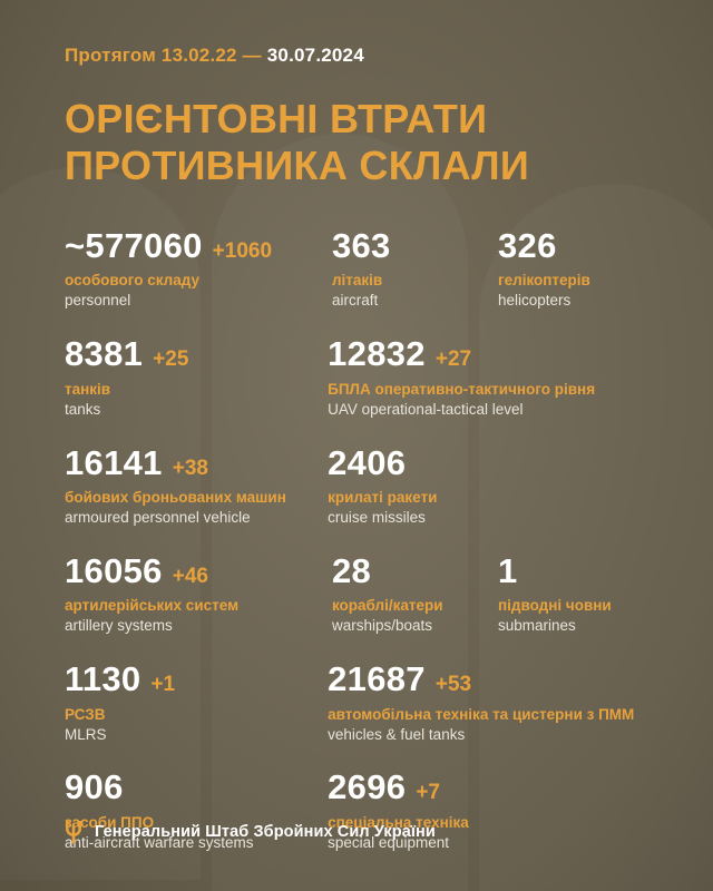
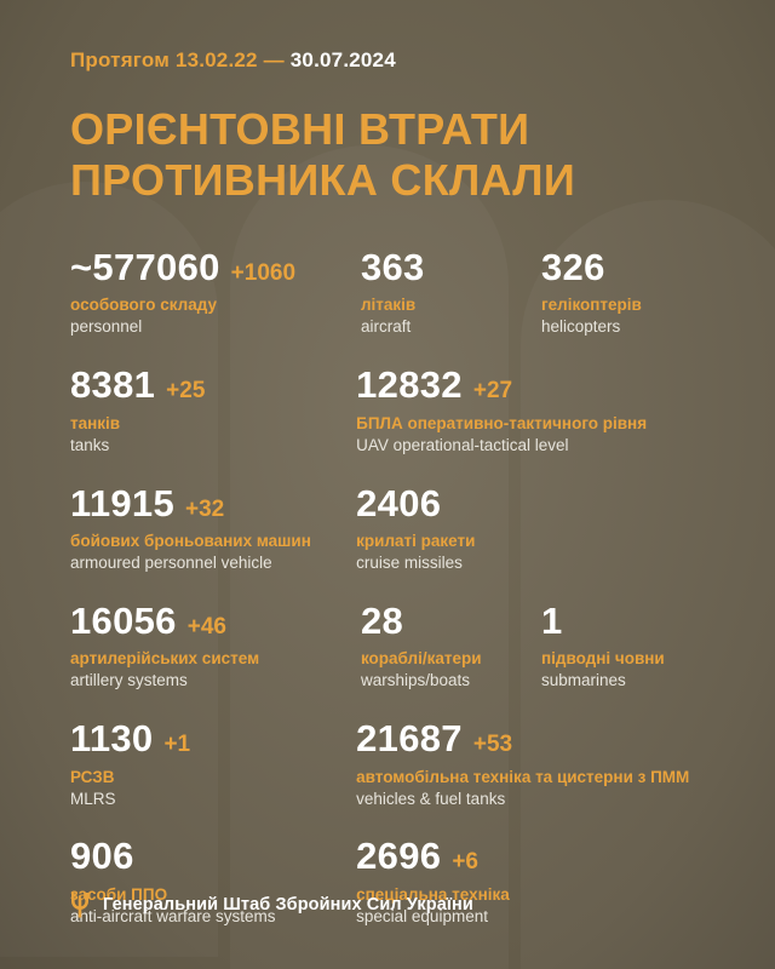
  Протягом 13.02.22 — 30.07.2024
  ОРІЄНТОВНІ ВТРАТИ
  ПРОТИВНИКА СКЛАЛИ
  ~577060
  +1060
  особового складу
  personnel
  363
  літаків
  aircraft
  326
  гелікоптерів
  helicopters
  8381
  +25
  танків
  tanks
  12832
  +27
  БПЛА оперативно-тактичного рівня
  UAV operational-tactical level
- 16141
+ 11915
- +38
+ +32
  бойових броньованих машин
  armoured personnel vehicle
  2406
  крилаті ракети
  cruise missiles
  16056
  +46
  артилерійських систем
  artillery systems
  28
  кораблі/катери
  warships/boats
  1
  підводні човни
  submarines
  1130
  +1
  РСЗВ
  MLRS
  21687
  +53
  автомобільна техніка та цистерни з ПММ
  vehicles & fuel tanks
  906
  асоби ППО
  anti-aircraft warfare systems
  2696
- +7
+ +6
  спеціальна техніка
  special equipment
  Генеральний Штаб Збройних Сил України
